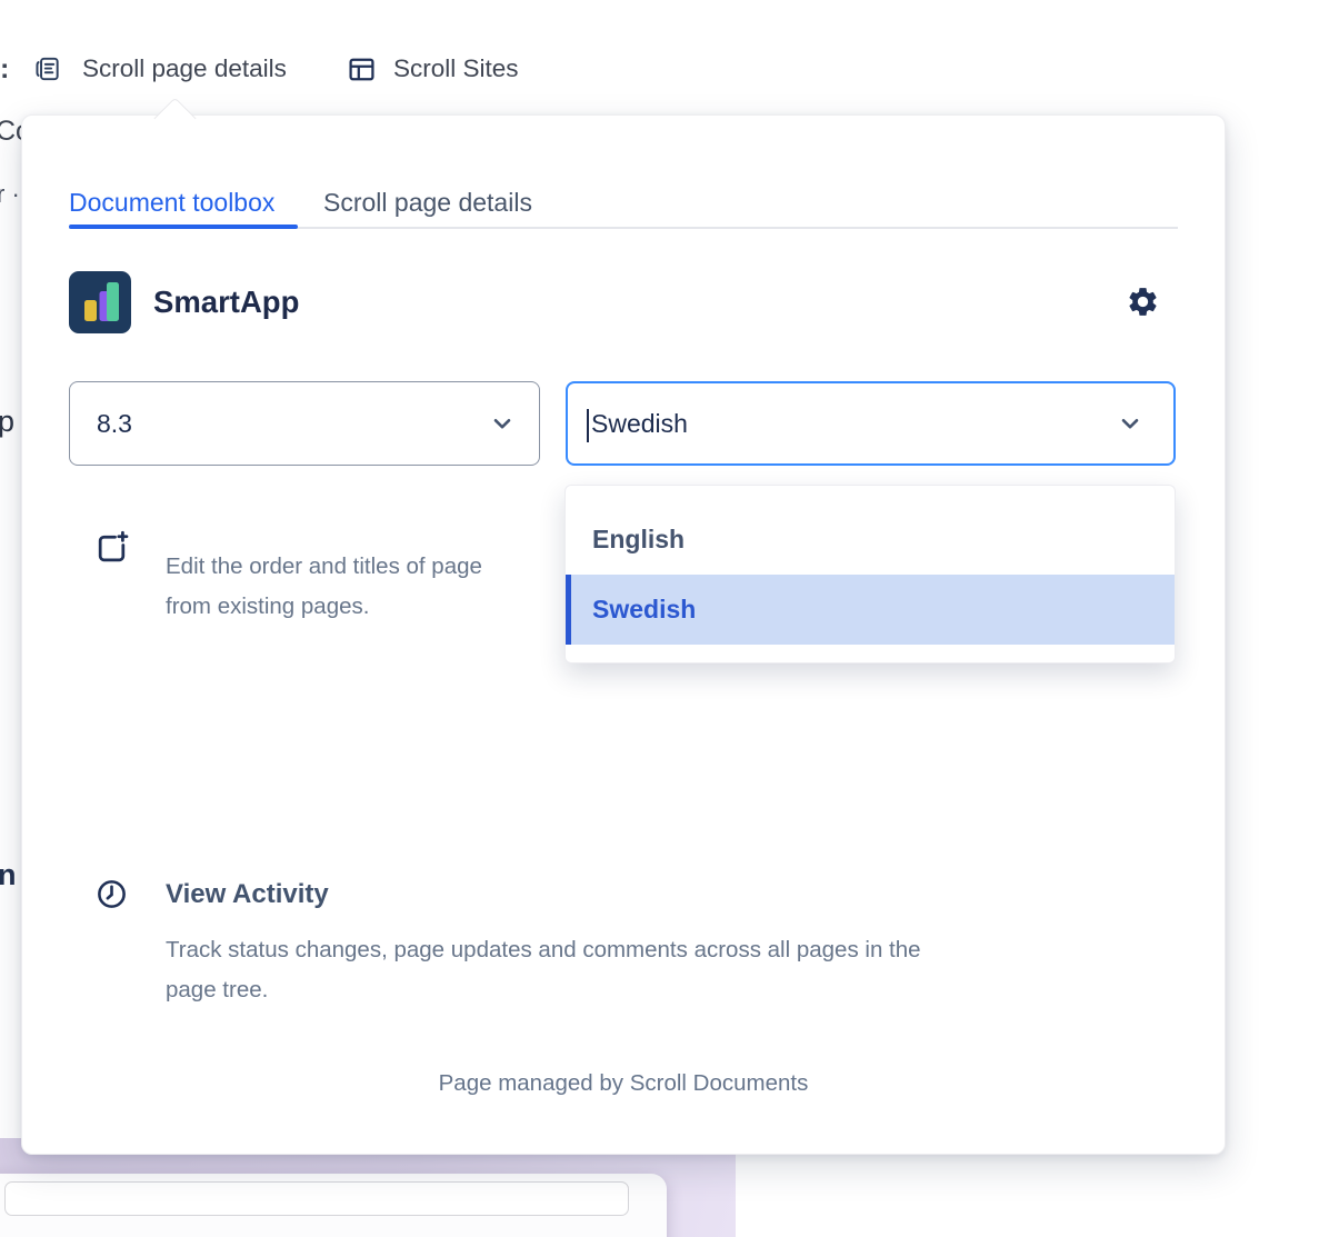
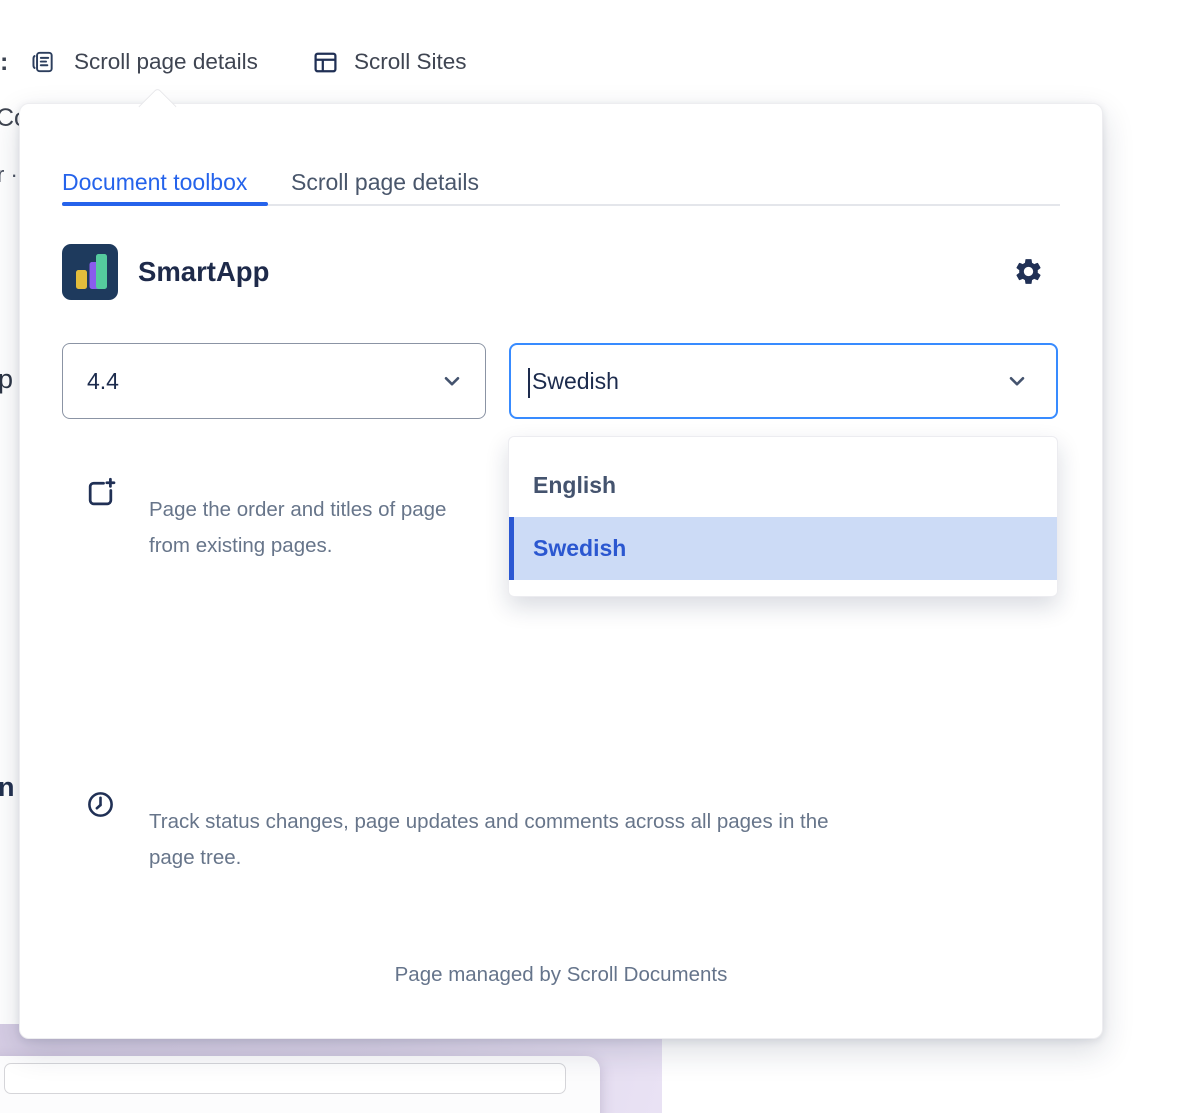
  r ·
  p
  n
  :
  Scroll page details
  Scroll Sites
  Document toolbox
  Scroll page details
  SmartApp
- 8.3
+ 4.4
  Swedish
- Edit the order and titles of page
+ Page the order and titles of page
  from existing pages.
- View Activity
  Track status changes, page updates and comments across all pages in the
  page tree.
  Page managed by Scroll Documents
  English
  Swedish
